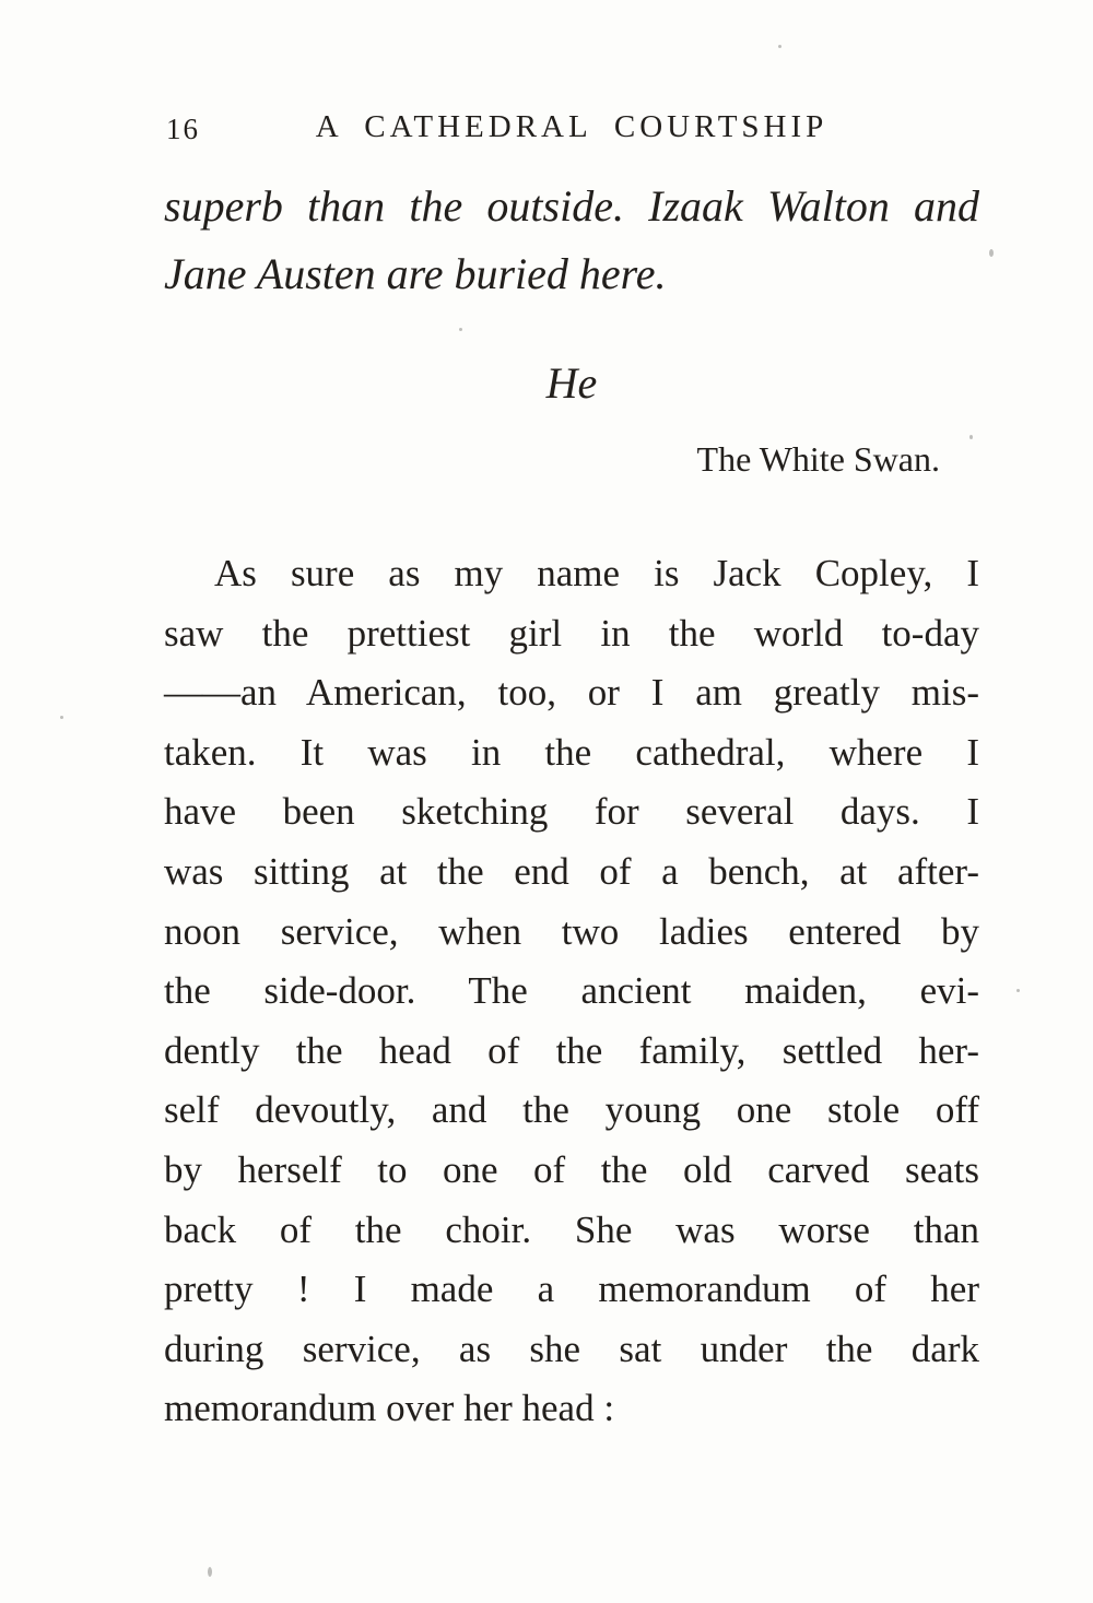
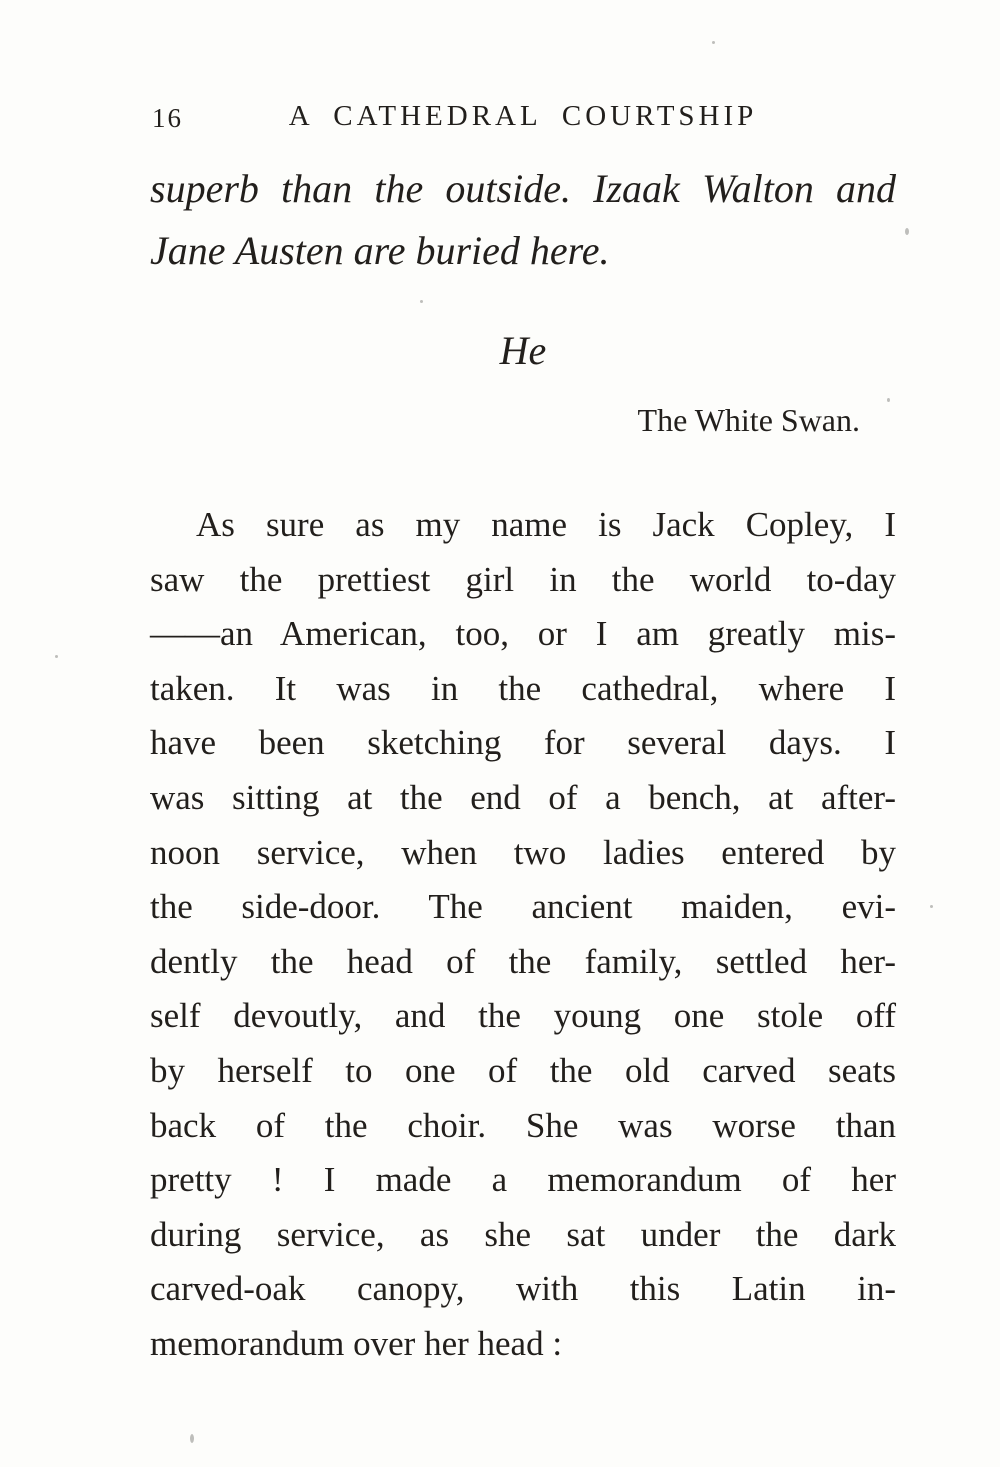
  16
  A CATHEDRAL COURTSHIP
  superb than the outside. Izaak Walton and
  Jane Austen are buried here.
  He
  The White Swan.
  As sure as my name is Jack Copley, I
  saw the prettiest girl in the world to-day
  ——an American, too, or I am greatly mis-
  taken. It was in the cathedral, where I
  have been sketching for several days. I
  was sitting at the end of a bench, at after-
  noon service, when two ladies entered by
  the side-door. The ancient maiden, evi-
  dently the head of the family, settled her-
  self devoutly, and the young one stole off
  by herself to one of the old carved seats
  back of the choir. She was worse than
  pretty ! I made a memorandum of her
  during service, as she sat under the dark
+ carved-oak canopy, with this Latin in-
  memorandum over her head :
